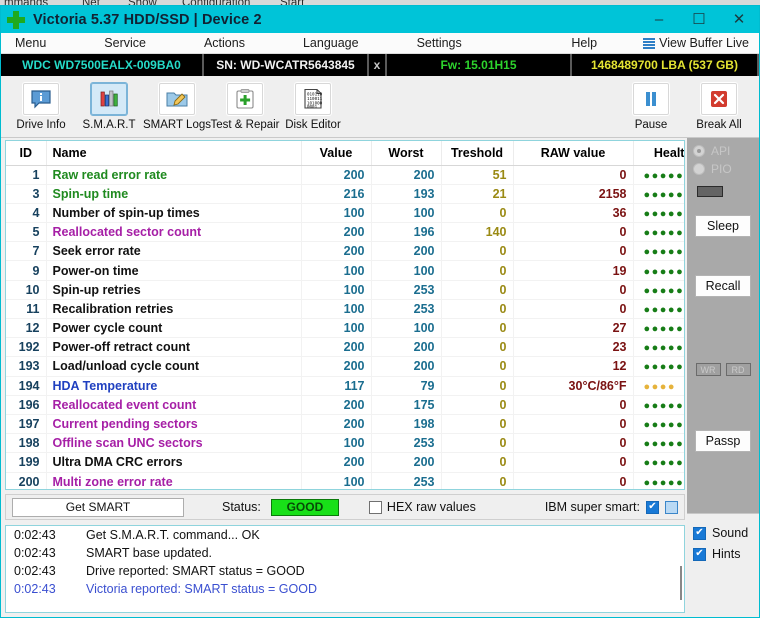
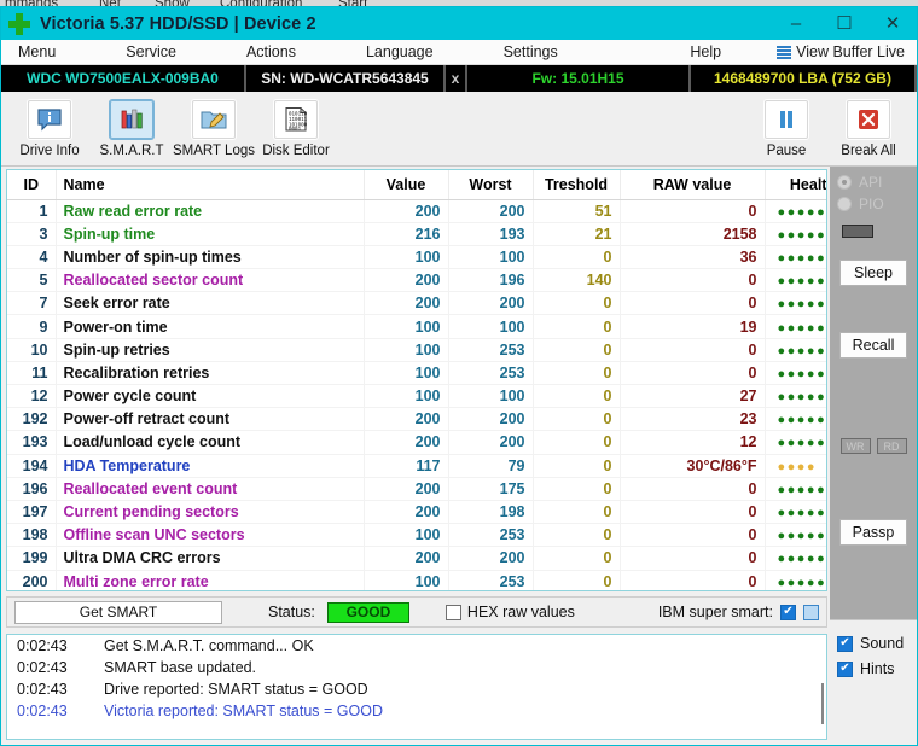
  mmands
  Net
  Show
  Configuration
  Start
  Victoria 5.37 HDD/SSD | Device 2
  –
  ☐
  ✕
  Menu
  Service
  Actions
  Language
  Settings
  Help
  View Buffer Live
  WDC WD7500EALX-009BA0
  SN: WD-WCATR5643845
  x
  Fw: 15.01H15
- 1468489700 LBA (537 GB)
+ 1468489700 LBA (752 GB)
  Drive Info
  S.M.A.R.T
  SMART Logs
- Test & Repair
  Disk Editor
  Pause
  Break All
  ID	Name	Value	Worst	Treshold	RAW value	Healt
  1	Raw read error rate	200	200	51	0	●●●●●
  3	Spin-up time	216	193	21	2158	●●●●●
  4	Number of spin-up times	100	100	0	36	●●●●●
  5	Reallocated sector count	200	196	140	0	●●●●●
  7	Seek error rate	200	200	0	0	●●●●●
  9	Power-on time	100	100	0	19	●●●●●
  10	Spin-up retries	100	253	0	0	●●●●●
  11	Recalibration retries	100	253	0	0	●●●●●
  12	Power cycle count	100	100	0	27	●●●●●
  192	Power-off retract count	200	200	0	23	●●●●●
  193	Load/unload cycle count	200	200	0	12	●●●●●
  194	HDA Temperature	117	79	0	30°C/86°F	●●●●
  196	Reallocated event count	200	175	0	0	●●●●●
  197	Current pending sectors	200	198	0	0	●●●●●
  198	Offline scan UNC sectors	100	253	0	0	●●●●●
  199	Ultra DMA CRC errors	200	200	0	0	●●●●●
  200	Multi zone error rate	100	253	0	0	●●●●●
  Get SMART
  Status:
  GOOD
  HEX raw values
  IBM super smart:
  0:02:43
  Get S.M.A.R.T. command... OK
  0:02:43
  SMART base updated.
  0:02:43
  Drive reported: SMART status = GOOD
  0:02:43
  Victoria reported: SMART status = GOOD
  API
  PIO
  Sleep
  Recall
  WR
  RD
  Passp
  Sound
  Hints
